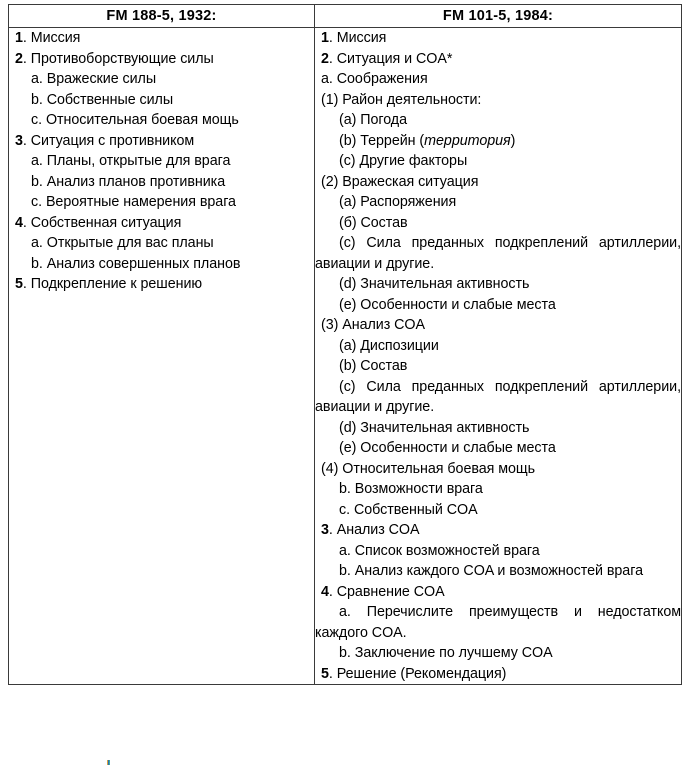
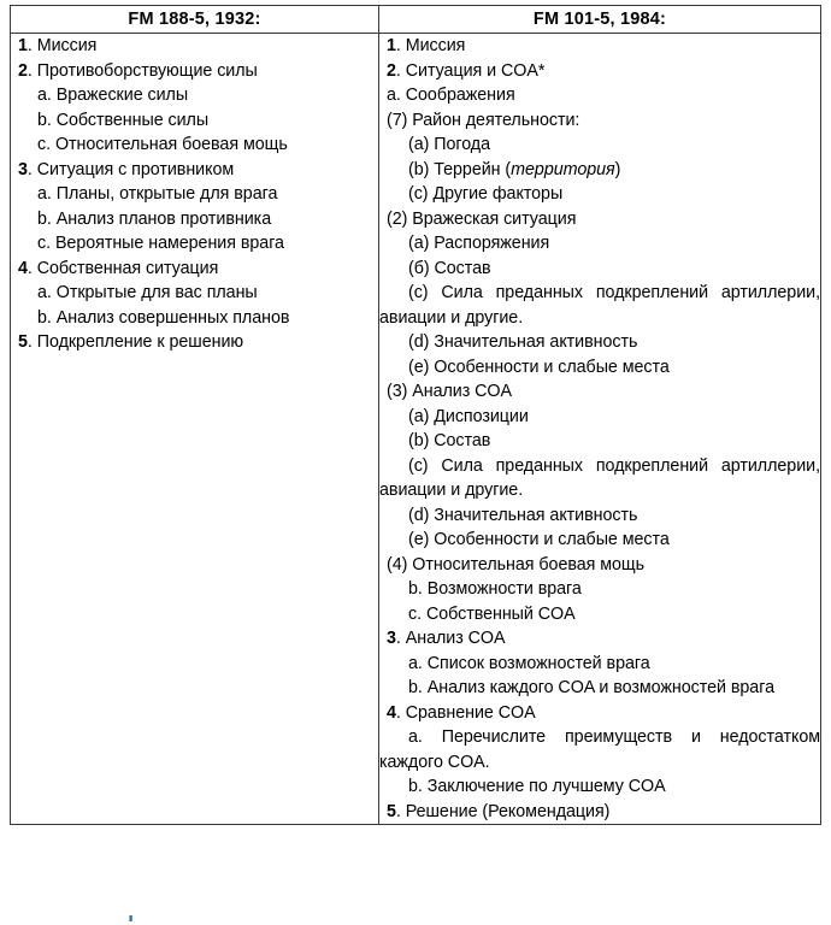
  FM 188-5, 1932:	FM 101-5, 1984:
- 1. Миссия2. Противоборствующие силыa. Вражеские силыb. Собственные силыc. Относительная боевая мощь3. Ситуация с противникомa. Планы, открытые для врагаb. Анализ планов противникаc. Вероятные намерения врага4. Собственная ситуацияa. Открытые для вас планыb. Анализ совершенных планов5. Подкрепление к решению	1. Миссия2. Ситуация и COA*a. Соображения(1) Район деятельности:(a) Погода(b) Террейн (территория)(c) Другие факторы(2) Вражеская ситуация(a) Распоряжения(б) Состав(c) Сила преданных подкреплений артиллерии, авиации и другие.(d) Значительная активность(e) Особенности и слабые места(3) Анализ COA(a) Диспозиции(b) Состав(c) Сила преданных подкреплений артиллерии, авиации и другие.(d) Значительная активность(e) Особенности и слабые места(4) Относительная боевая мощьb. Возможности врагаc. Собственный COA3. Анализ COAa. Список возможностей врагаb. Анализ каждого COA и возможностей врага4. Сравнение COAa. Перечислите преимуществ и недостатком каждого COA.b. Заключение по лучшему COA5. Решение (Рекомендация)
+ 1. Миссия2. Противоборствующие силыa. Вражеские силыb. Собственные силыc. Относительная боевая мощь3. Ситуация с противникомa. Планы, открытые для врагаb. Анализ планов противникаc. Вероятные намерения врага4. Собственная ситуацияa. Открытые для вас планыb. Анализ совершенных планов5. Подкрепление к решению	1. Миссия2. Ситуация и COA*a. Соображения(7) Район деятельности:(a) Погода(b) Террейн (территория)(c) Другие факторы(2) Вражеская ситуация(a) Распоряжения(б) Состав(c) Сила преданных подкреплений артиллерии, авиации и другие.(d) Значительная активность(e) Особенности и слабые места(3) Анализ COA(a) Диспозиции(b) Состав(c) Сила преданных подкреплений артиллерии, авиации и другие.(d) Значительная активность(e) Особенности и слабые места(4) Относительная боевая мощьb. Возможности врагаc. Собственный COA3. Анализ COAa. Список возможностей врагаb. Анализ каждого COA и возможностей врага4. Сравнение COAa. Перечислите преимуществ и недостатком каждого COA.b. Заключение по лучшему COA5. Решение (Рекомендация)
